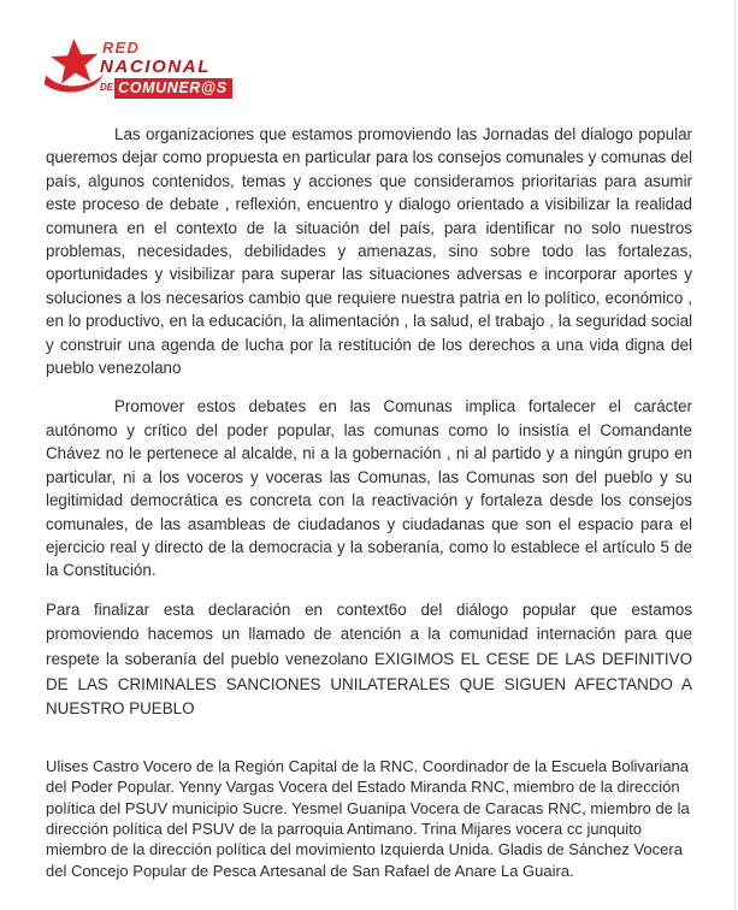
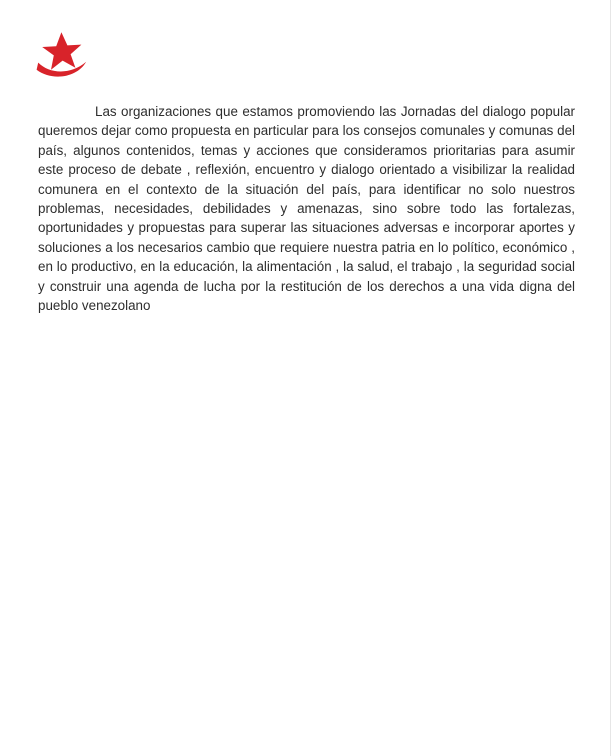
- RED
- NACIONAL
- DE
- COMUNER@S
- Las organizaciones que estamos promoviendo las Jornadas del dialogo popular queremos dejar como propuesta en particular para los consejos comunales y comunas del país, algunos contenidos, temas y acciones que consideramos prioritarias para asumir este proceso de debate , reflexión, encuentro y dialogo orientado a visibilizar la realidad comunera en el contexto de la situación del país, para identificar no solo nuestros problemas, necesidades, debilidades y amenazas, sino sobre todo las fortalezas, oportunidades y visibilizar para superar las situaciones adversas e incorporar aportes y soluciones a los necesarios cambio que requiere nuestra patria en lo político, económico , en lo productivo, en la educación, la alimentación , la salud, el trabajo , la seguridad social y construir una agenda de lucha por la restitución de los derechos a una vida digna del pueblo venezolano
+ Las organizaciones que estamos promoviendo las Jornadas del dialogo popular queremos dejar como propuesta en particular para los consejos comunales y comunas del país, algunos contenidos, temas y acciones que consideramos prioritarias para asumir este proceso de debate , reflexión, encuentro y dialogo orientado a visibilizar la realidad comunera en el contexto de la situación del país, para identificar no solo nuestros problemas, necesidades, debilidades y amenazas, sino sobre todo las fortalezas, oportunidades y propuestas para superar las situaciones adversas e incorporar aportes y soluciones a los necesarios cambio que requiere nuestra patria en lo político, económico , en lo productivo, en la educación, la alimentación , la salud, el trabajo , la seguridad social y construir una agenda de lucha por la restitución de los derechos a una vida digna del pueblo venezolano
- Promover estos debates en las Comunas implica fortalecer el carácter autónomo y crítico del poder popular, las comunas como lo insistía el Comandante Chávez no le pertenece al alcalde, ni a la gobernación , ni al partido y a ningún grupo en particular, ni a los voceros y voceras las Comunas, las Comunas son del pueblo y su legitimidad democrática es concreta con la reactivación y fortaleza desde los consejos comunales, de las asambleas de ciudadanos y ciudadanas que son el espacio para el ejercicio real y directo de la democracia y la soberanía, como lo establece el artículo 5 de la Constitución.
- Para finalizar esta declaración en context6o del diálogo popular que estamos promoviendo hacemos un llamado de atención a la comunidad internación para que respete la soberanía del pueblo venezolano EXIGIMOS EL CESE DE LAS DEFINITIVO DE LAS CRIMINALES SANCIONES UNILATERALES QUE SIGUEN AFECTANDO A NUESTRO PUEBLO
- Ulises Castro Vocero de la Región Capital de la RNC. Coordinador de la Escuela Bolivariana del Poder Popular. Yenny Vargas Vocera del Estado Miranda RNC, miembro de la dirección política del PSUV municipio Sucre. Yesmel Guanipa Vocera de Caracas RNC, miembro de la dirección política del PSUV de la parroquia Antimano. Trina Mijares vocera cc junquito miembro de la dirección política del movimiento Izquierda Unida. Gladis de Sánchez Vocera del Concejo Popular de Pesca Artesanal de San Rafael de Anare La Guaira.
